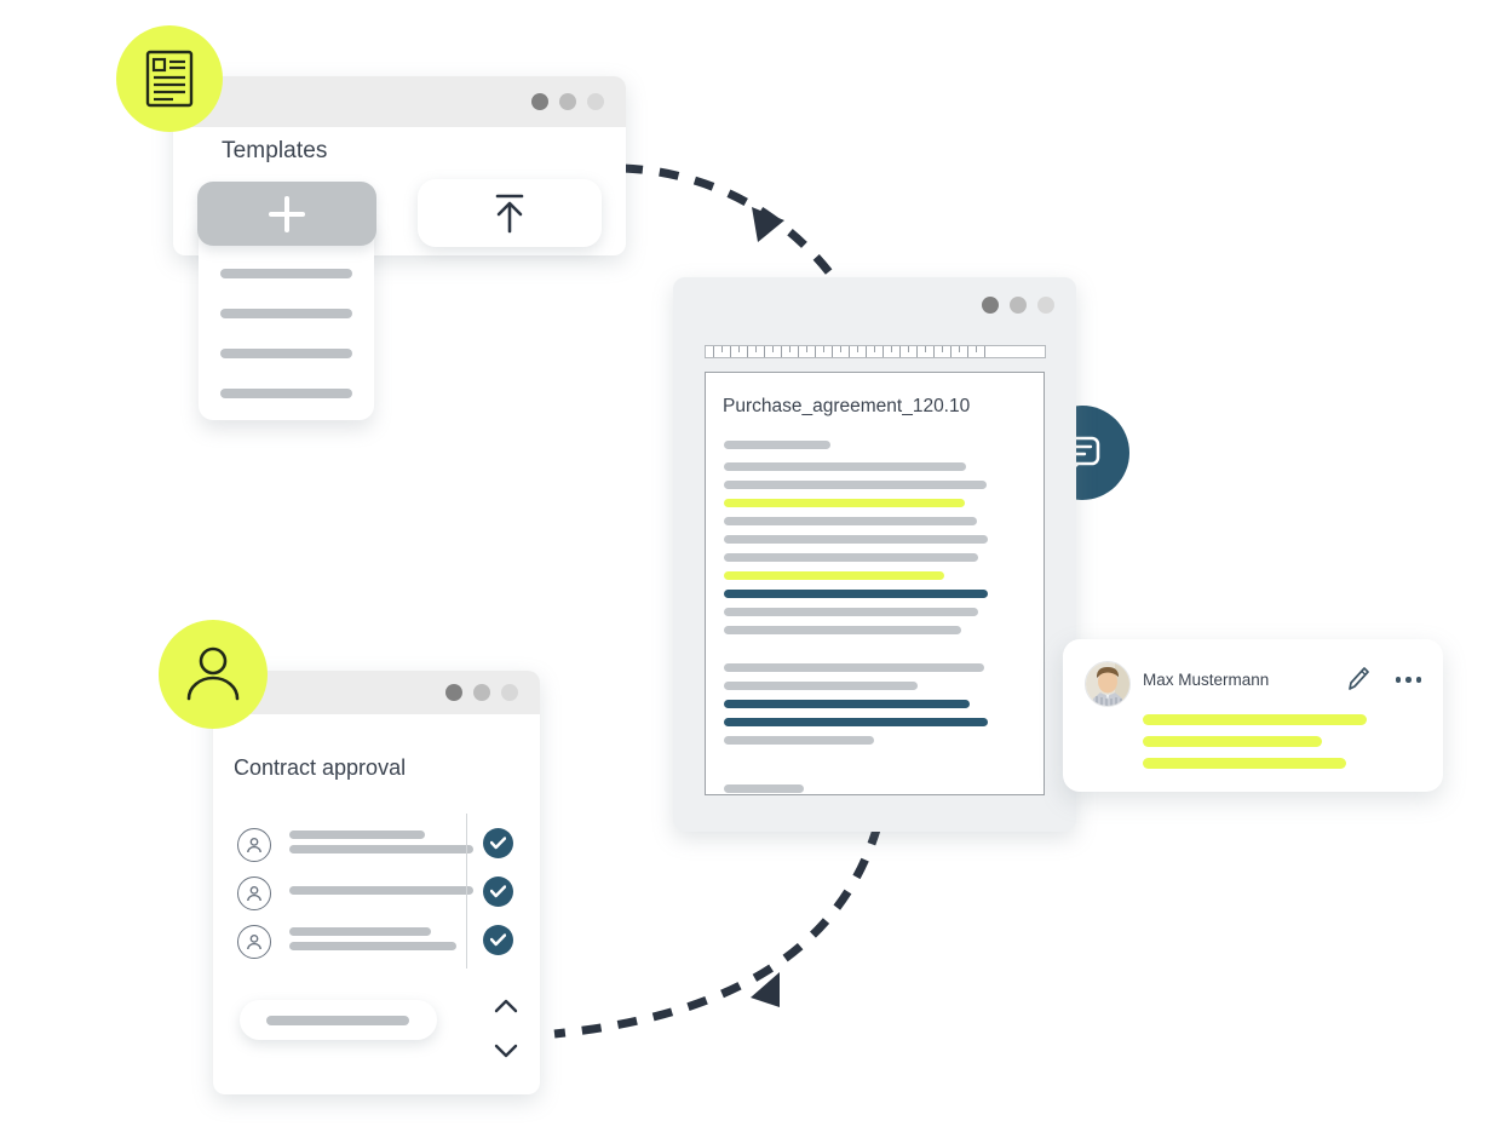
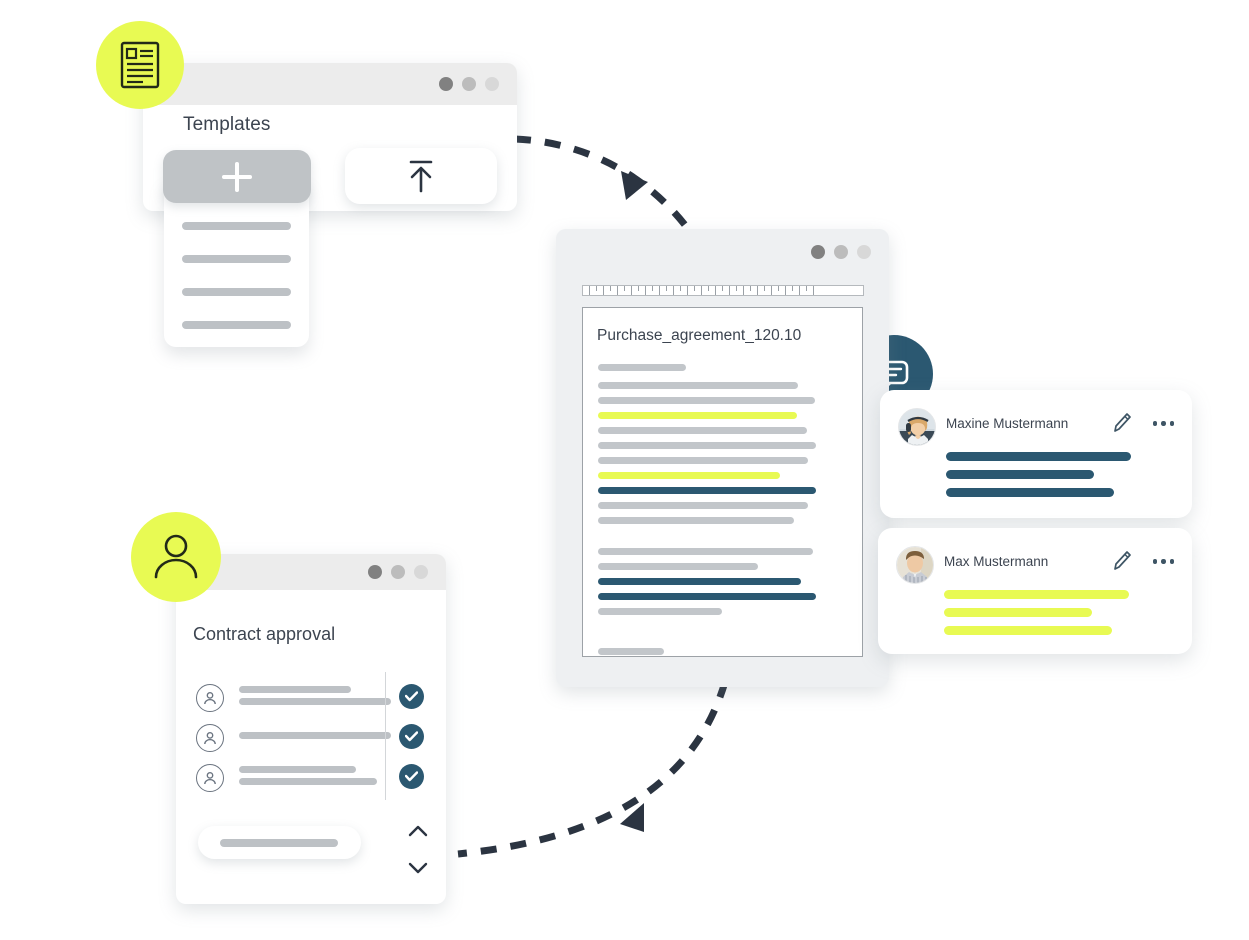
  Templates
  Purchase_agreement_120.10
+ Maxine Mustermann
  Max Mustermann
  Contract approval
